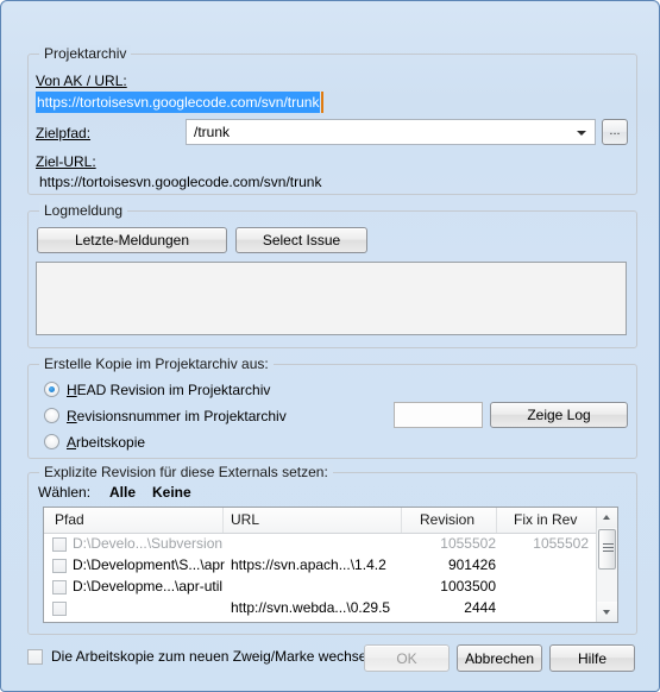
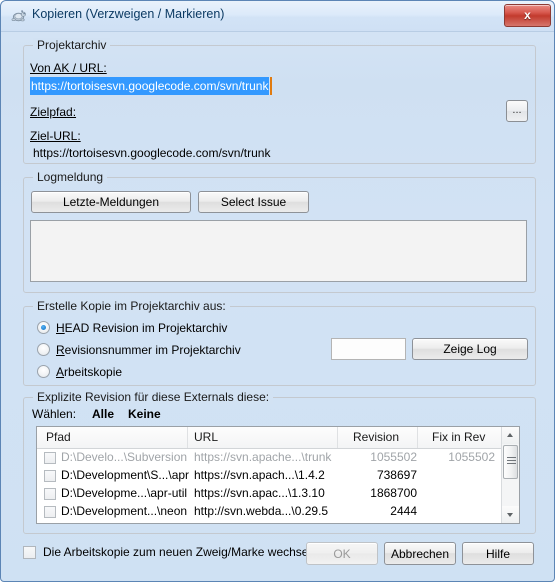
+ Kopieren (Verzweigen / Markieren)
+ x
  Projektarchiv
  Von AK / URL:
  https://tortoisesvn.googlecode.com/svn/trunk
  Zielpfad:
- /trunk
  ...
  Ziel-URL:
  https://tortoisesvn.googlecode.com/svn/trunk
  Logmeldung
  Letzte-Meldungen
  Select Issue
  Erstelle Kopie im Projektarchiv aus:
  HEAD Revision im Projektarchiv
  Revisionsnummer im Projektarchiv
  Arbeitskopie
  Zeige Log
- Explizite Revision für diese Externals setzen:
+ Explizite Revision für diese Externals diese:
  Wählen:
  Alle
  Keine
  Pfad
  URL
  Revision
  Fix in Rev
  D:\Develo...\Subversion
+ https://svn.apache...\trunk
  1055502
  1055502
  D:\Development\S...\apr
  https://svn.apach...\1.4.2
- 901426
+ 738697
  D:\Developme...\apr-util
+ https://svn.apac...\1.3.10
- 1003500
+ 1868700
+ D:\Development...\neon
  http://svn.webda...\0.29.5
  2444
  Die Arbeitskopie zum neuen Zweig/Marke wechs
  OK
  Abbrechen
  Hilfe
